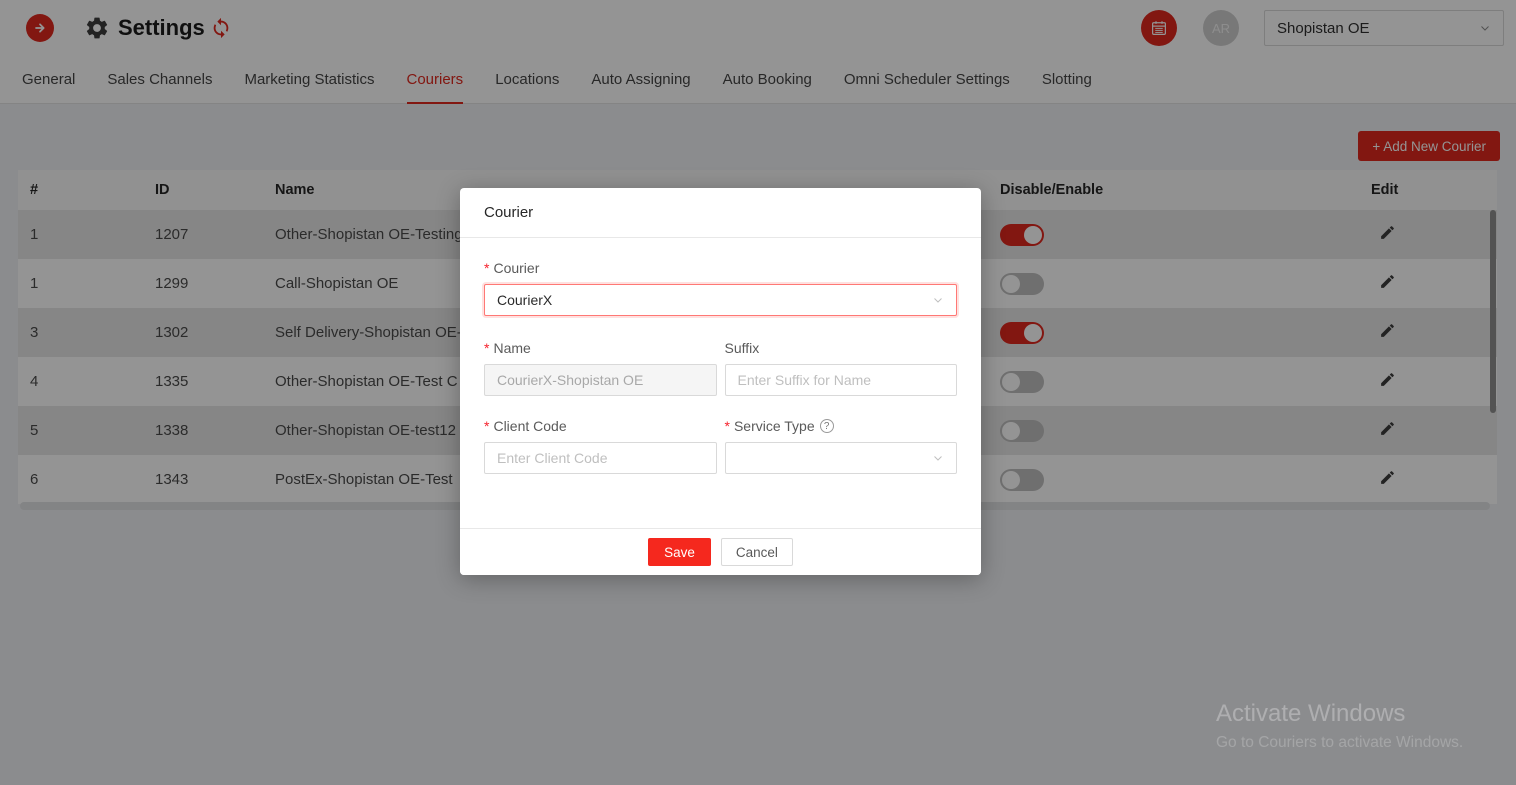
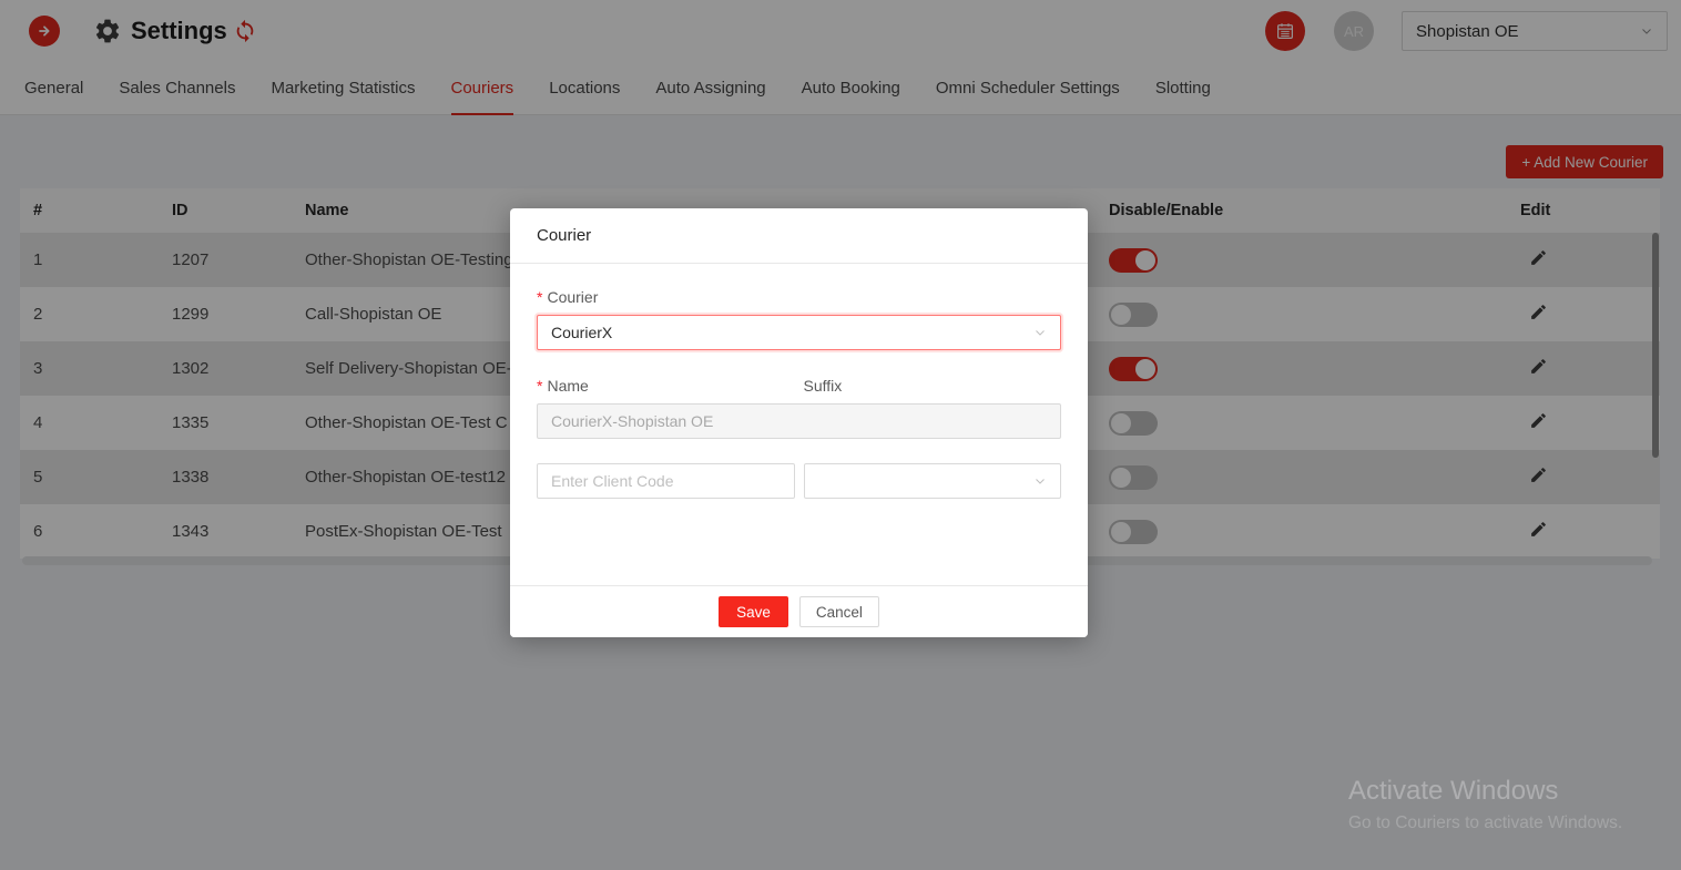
  Settings
  Shopistan OE
  General
  Sales Channels
  Marketing Statistics
  Couriers
  Locations
  Auto Assigning
  Auto Booking
  Omni Scheduler Settings
  Slotting
  + Add New Courier
  #	ID	Name	Disable/Enable	Edit
  1	1207	Other-Shopistan OE-Testing
- 1	1299	Call-Shopistan OE
+ 2	1299	Call-Shopistan OE
  3	1302	Self Delivery-Shopistan OE
  4	1335	Other-Shopistan OE-Test C
  5	1338	Other-Shopistan OE-test12
  6	1343	PostEx-Shopistan OE-Test
  Activate Windows
  Go to Couriers to activate Windows.
  Courier
  Courier
  CourierX
  Name
  Suffix
  CourierX-Shopistan OE
- Enter Suffix for Name
- Client Code
- Service Type
  Enter Client Code
  Save
  Cancel
